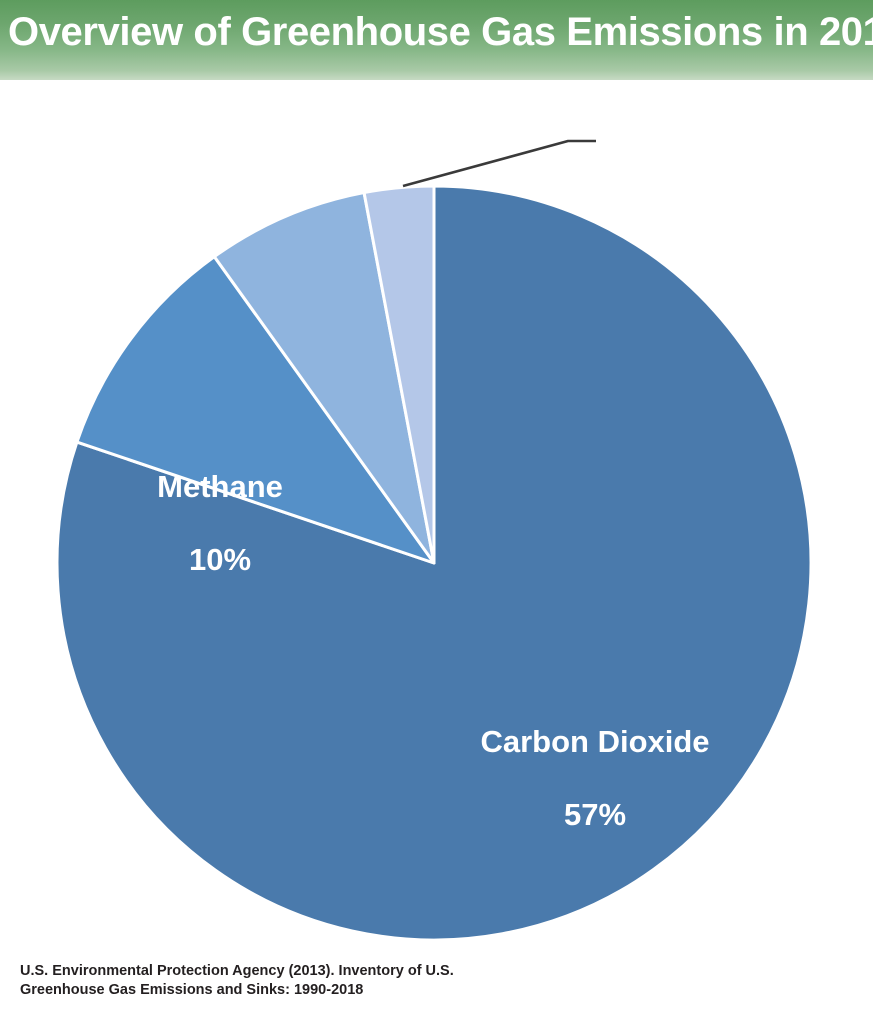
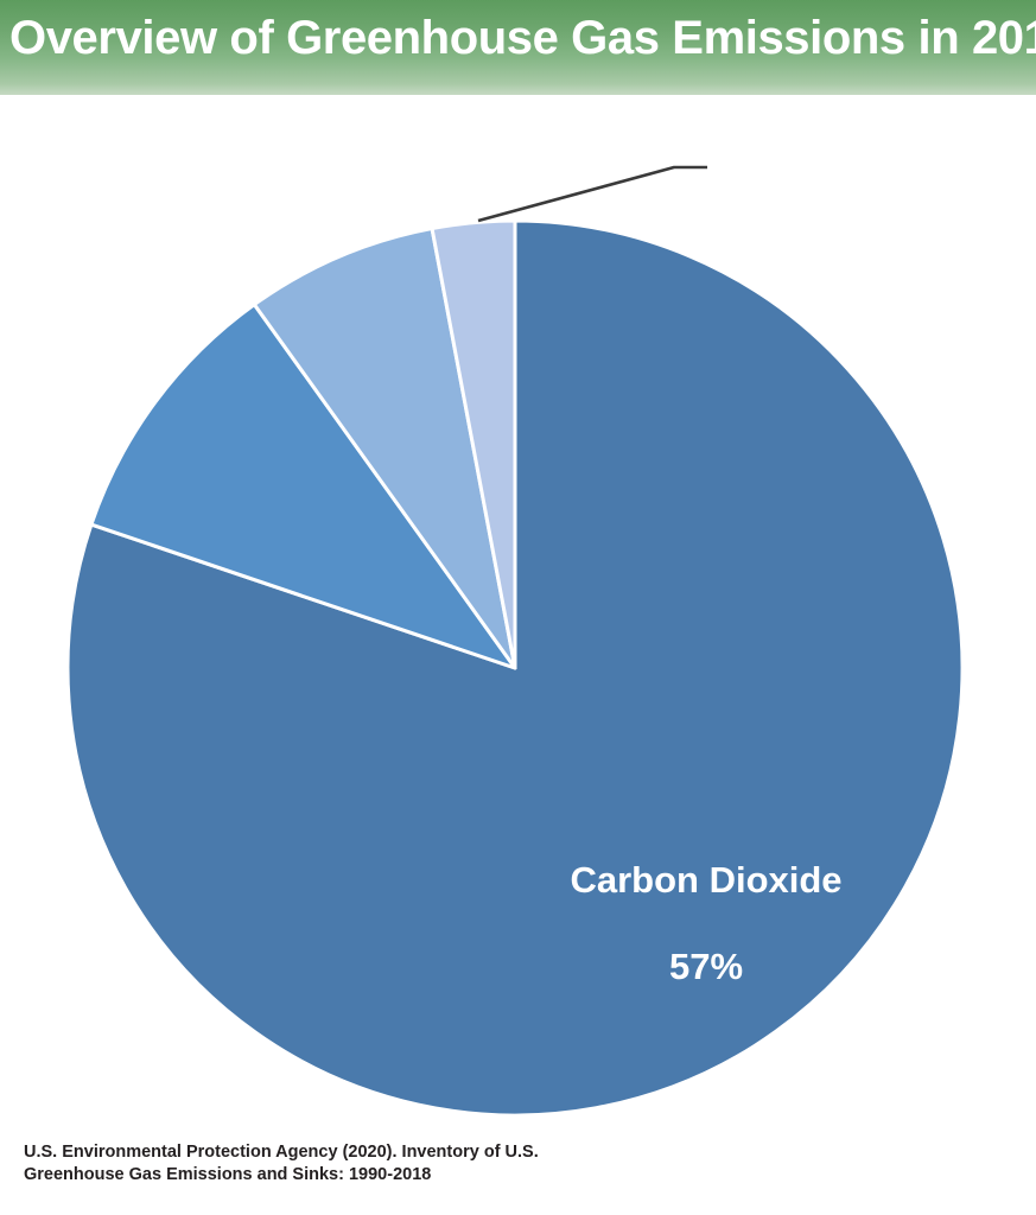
  Overview of Greenhouse Gas Emissions in 20
- Methane
- 10%
  Carbon Dioxide
  57%
- U.S. Environmental Protection Agency (2013). Inventory of U.S.
+ U.S. Environmental Protection Agency (2020). Inventory of U.S.
  Greenhouse Gas Emissions and Sinks: 1990-2018
